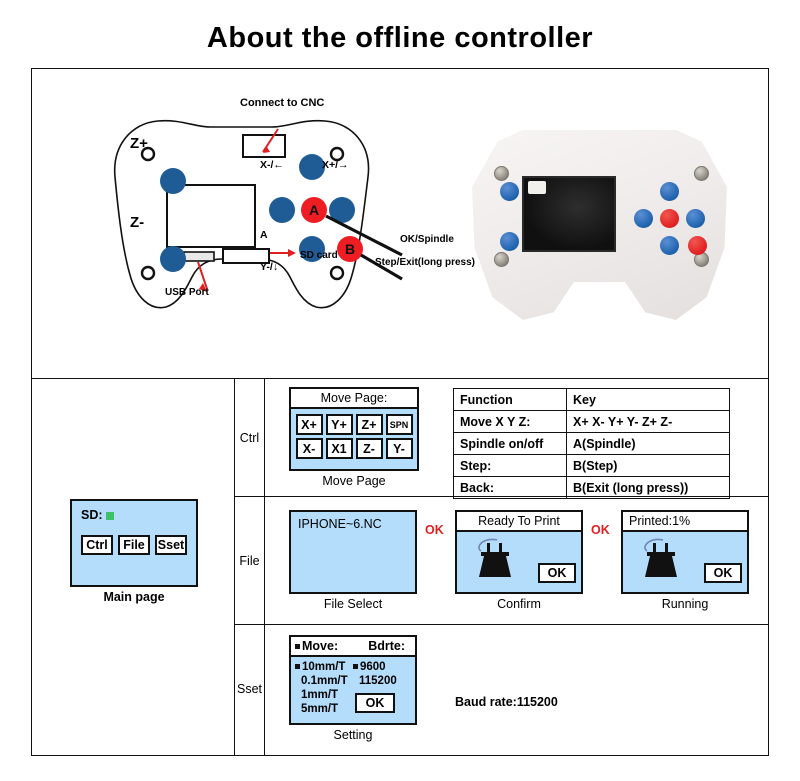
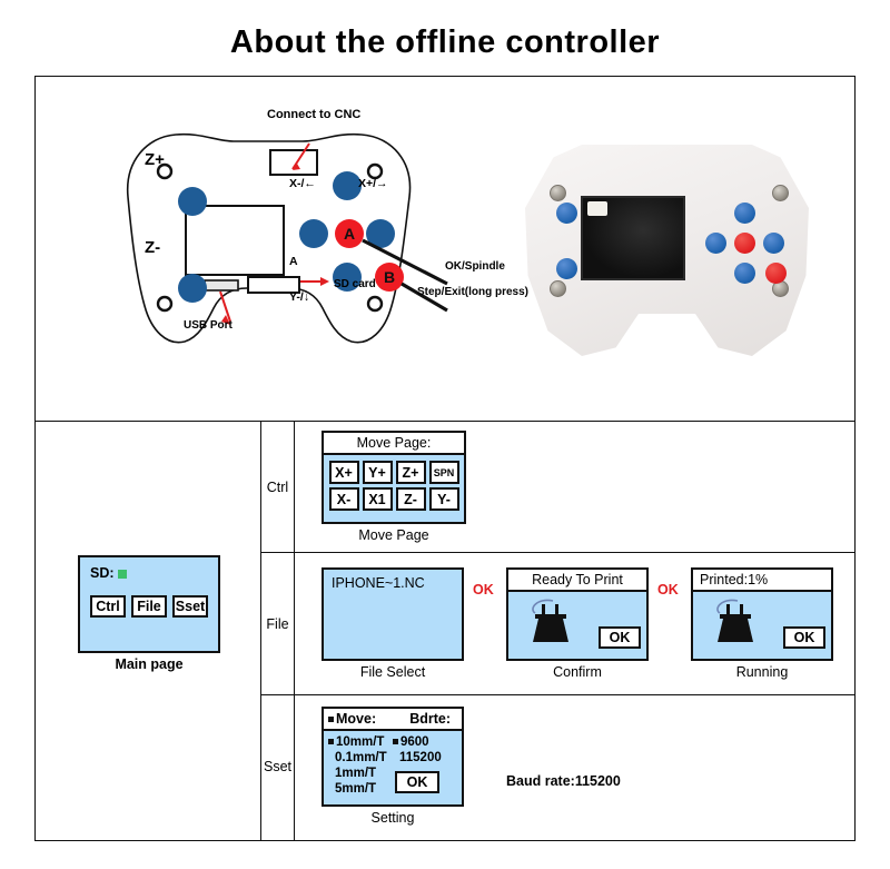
  About the offline controller
  A
  B
  Connect to CNC
  Z+
  Z-
  X-/←
  X+/→
  Y-/↓
  A
  OK/Spindle
  Step/Exit(long press)
  SD card
  USB Port
  SD:
  Ctrl
  File
  Sset
  Main page
  Ctrl
  File
  Sset
  Move Page:
  X+
  Y+
  Z+
  SPN
  X-
  X1
  Z-
  Y-
  Move Page
- Function	Key
- Move X Y Z:	X+ X- Y+ Y- Z+ Z-
- Spindle on/off	A(Spindle)
- Step:	B(Step)
- Back:	B(Exit (long press))
- IPHONE~6.NC
+ IPHONE~1.NC
  File Select
  OK
  Ready To Print
  OK
  Confirm
  OK
  Printed:1%
  OK
  Running
  Move:
  Bdrte:
  10mm/T
  0.1mm/T
  1mm/T
  5mm/T
  9600
  115200
  OK
  Setting
  Baud rate:115200
